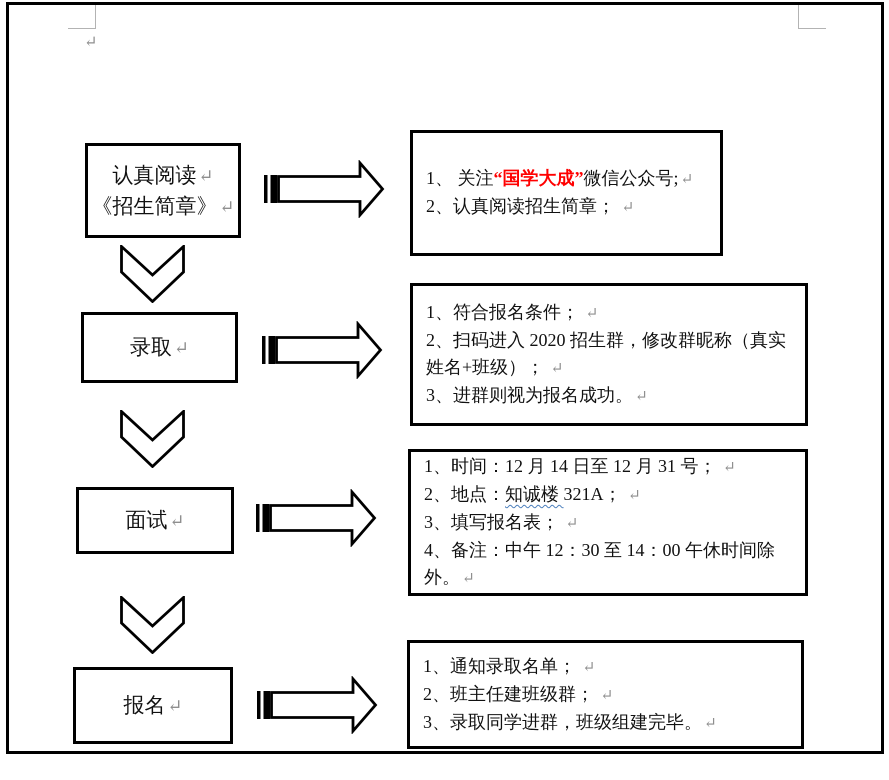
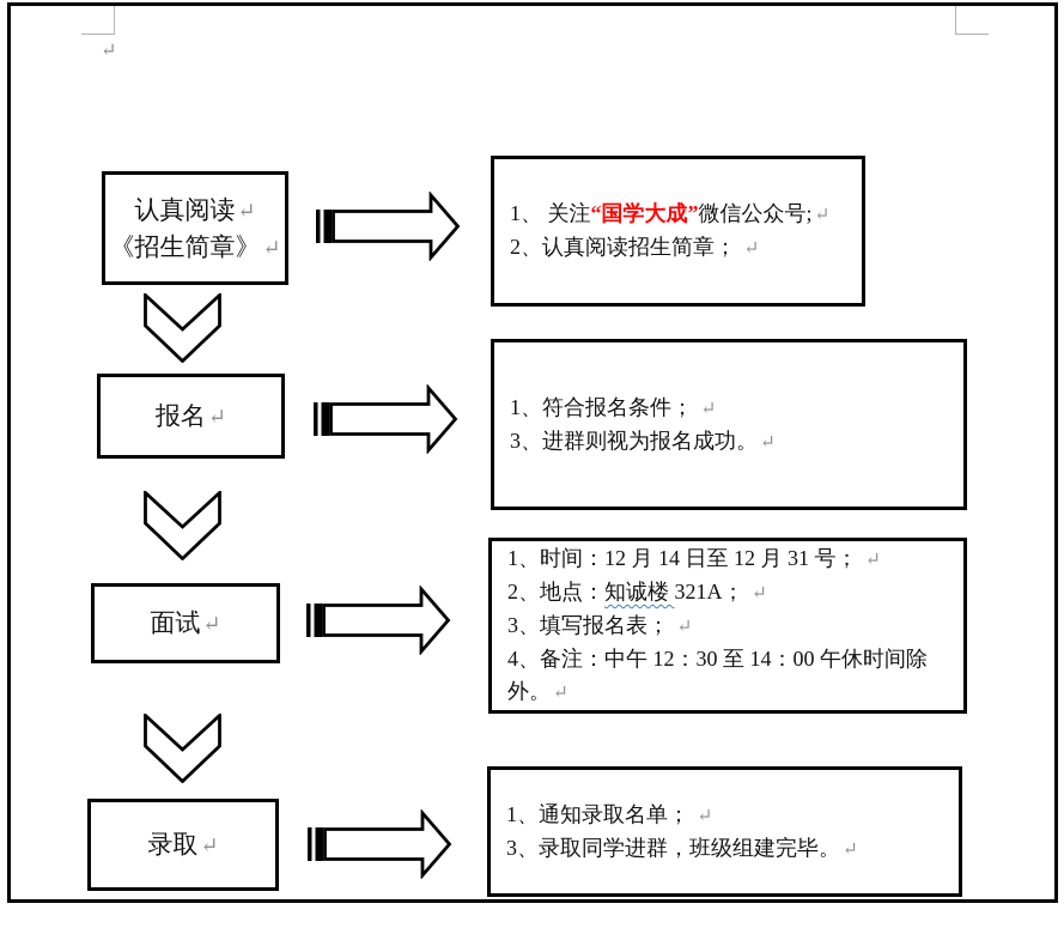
  ↵
  认真阅读↵
  《招生简章》↵
- 录取↵
+ 报名↵
  面试↵
- 报名↵
+ 录取↵
  1、 关注“国学大成”微信公众号;↵
  2、认真阅读招生简章； ↵
  1、符合报名条件； ↵
- 2、扫码进入 2020 招生群，修改群昵称（真实姓名+班级）； ↵
  3、进群则视为报名成功。↵
  1、时间：12 月 14 日至 12 月 31 号； ↵
  2、地点：知诚楼 321A； ↵
  3、填写报名表； ↵
  4、备注：中午 12：30 至 14：00 午休时间除外。↵
  1、通知录取名单； ↵
- 2、班主任建班级群； ↵
  3、录取同学进群，班级组建完毕。↵
